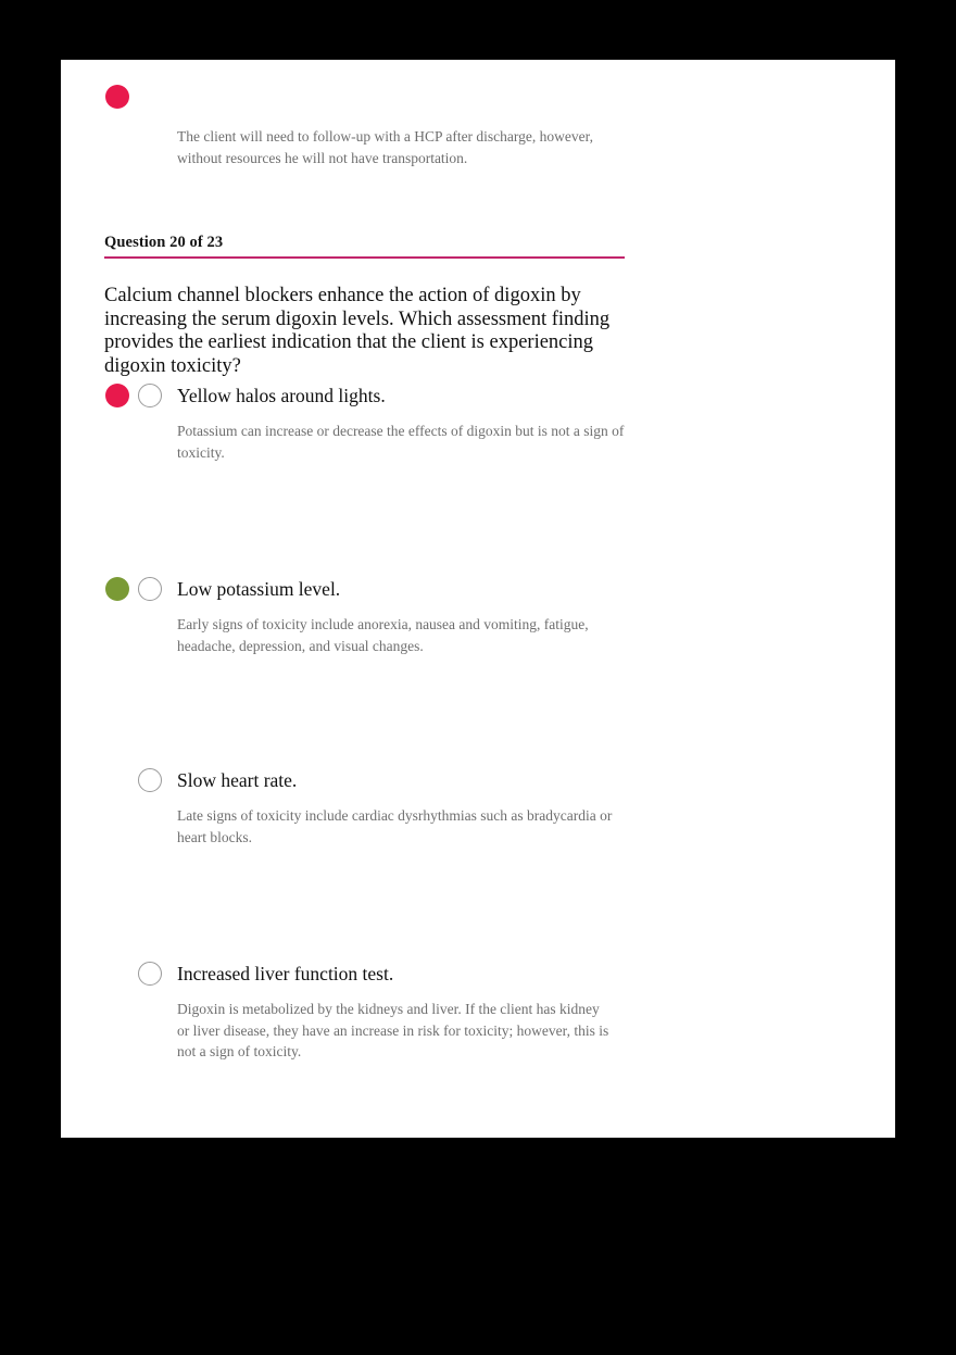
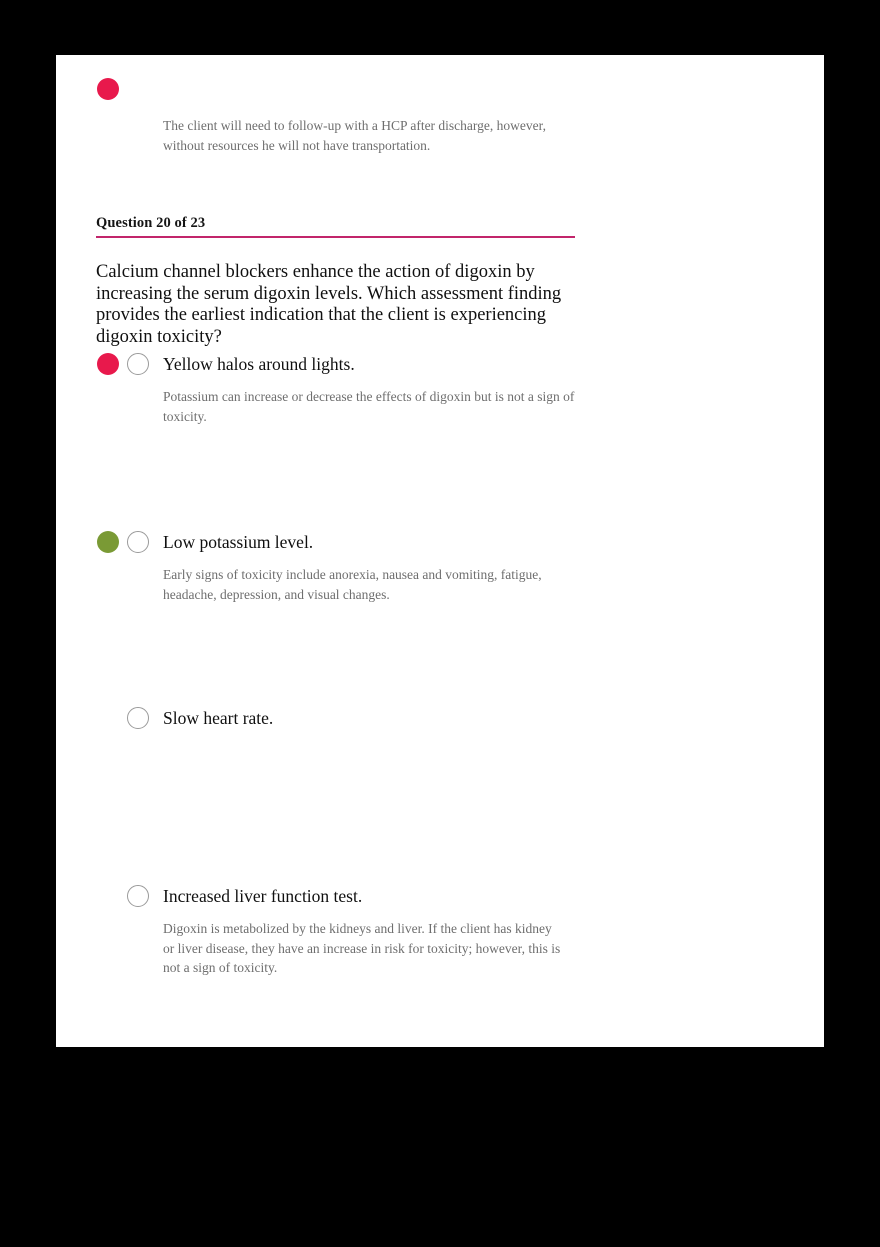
  The client will need to follow-up with a HCP after discharge, however, without resources he will not have transportation.
  Question 20 of 23
  Calcium channel blockers enhance the action of digoxin by increasing the serum digoxin levels. Which assessment finding provides the earliest indication that the client is experiencing digoxin toxicity?
  Yellow halos around lights.
  Potassium can increase or decrease the effects of digoxin but is not a sign of toxicity.
  Low potassium level.
  Early signs of toxicity include anorexia, nausea and vomiting, fatigue, headache, depression, and visual changes.
  Slow heart rate.
- Late signs of toxicity include cardiac dysrhythmias such as bradycardia or heart blocks.
  Increased liver function test.
  Digoxin is metabolized by the kidneys and liver. If the client has kidney or liver disease, they have an increase in risk for toxicity; however, this is not a sign of toxicity.
